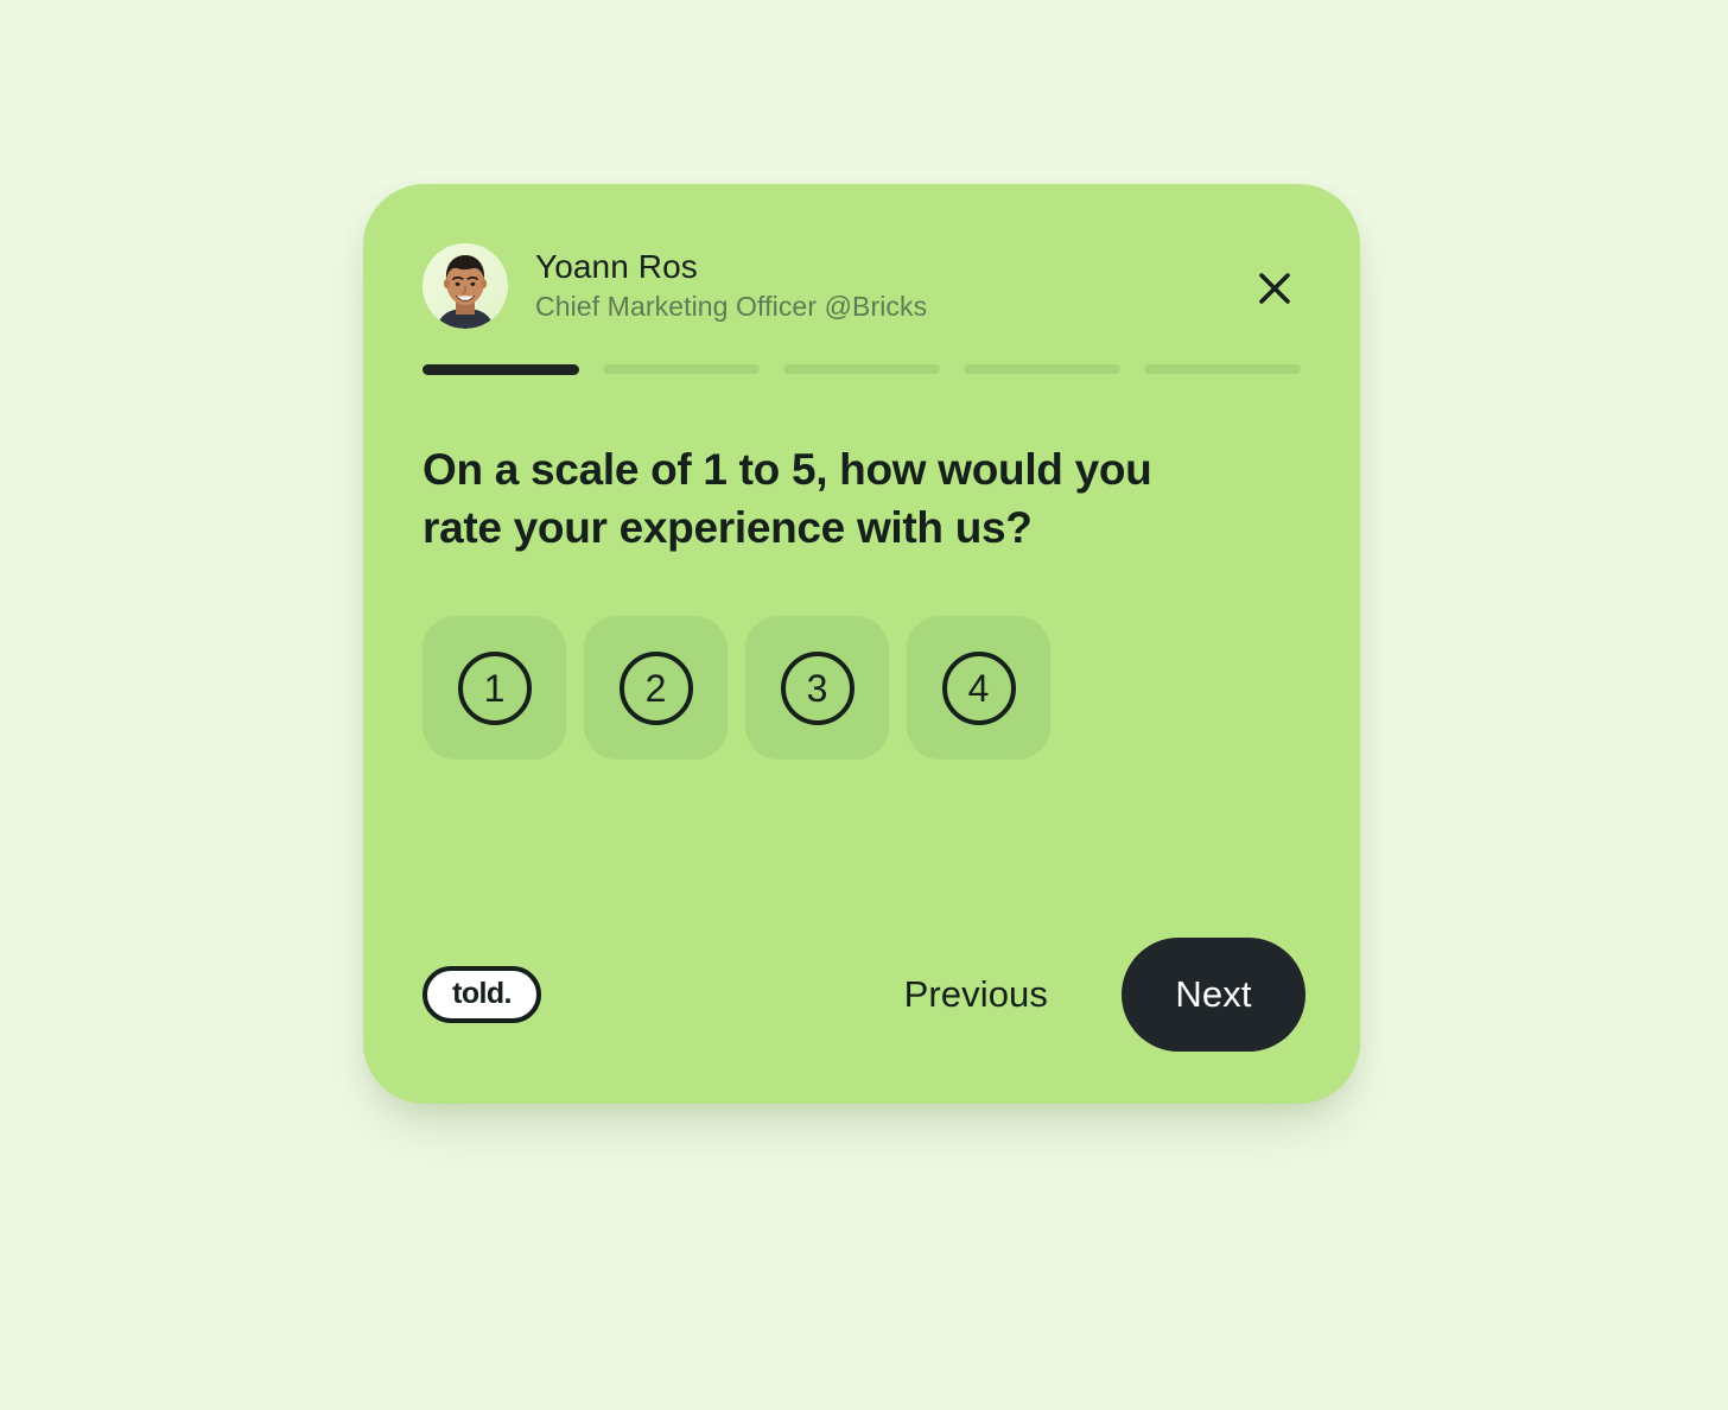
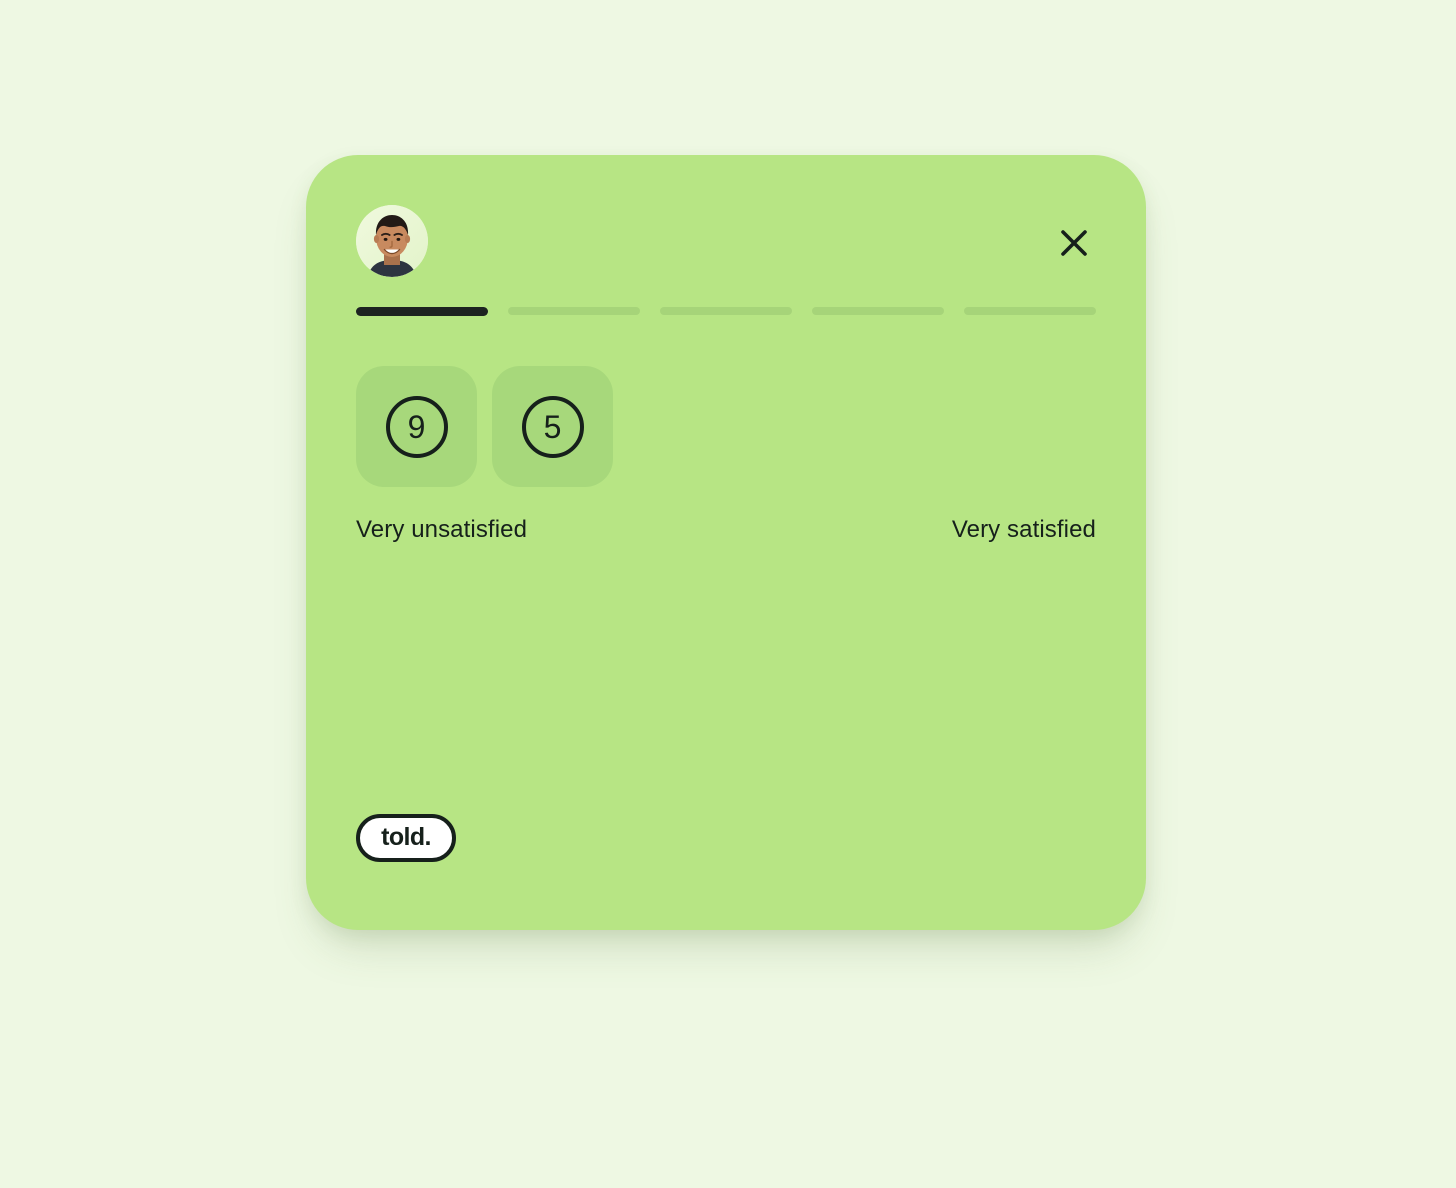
- Yoann Ros
- Chief Marketing Officer @Bricks
- On a scale of 1 to 5, how would you rate your experience with us?
- 1
- 2
- 3
- 4
+ 9
+ 5
+ Very unsatisfied
+ Very satisfied
  told.
- Previous
- Next
